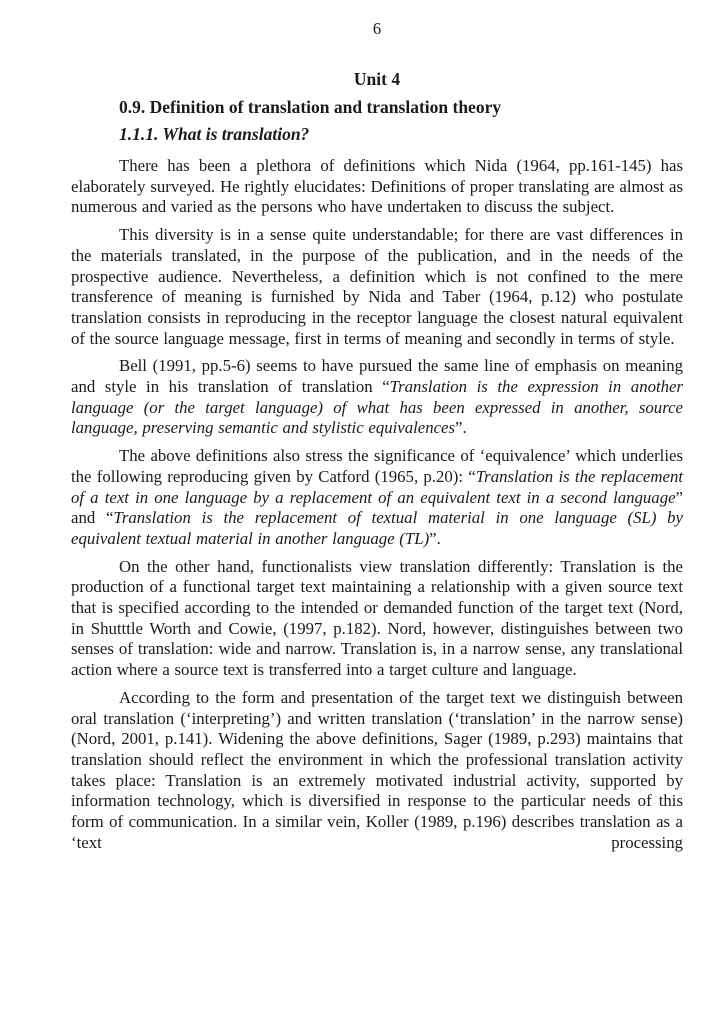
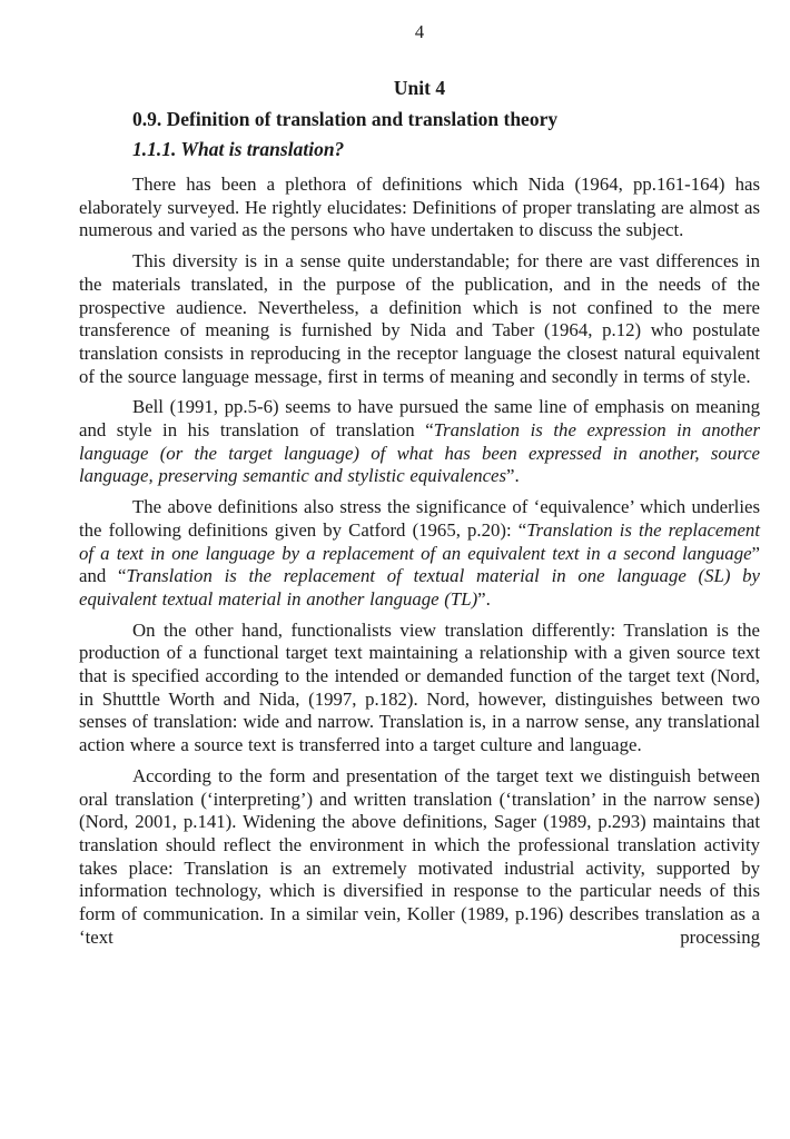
- 6
+ 4
  Unit 4
  0.9. Definition of translation and translation theory
  1.1.1. What is translation?
- There has been a plethora of definitions which Nida (1964, pp.161-145) has elaborately surveyed. He rightly elucidates: Definitions of proper translating are almost as numerous and varied as the persons who have undertaken to discuss the subject.
+ There has been a plethora of definitions which Nida (1964, pp.161-164) has elaborately surveyed. He rightly elucidates: Definitions of proper translating are almost as numerous and varied as the persons who have undertaken to discuss the subject.
  This diversity is in a sense quite understandable; for there are vast differences in the materials translated, in the purpose of the publication, and in the needs of the prospective audience. Nevertheless, a definition which is not confined to the mere transference of meaning is furnished by Nida and Taber (1964, p.12) who postulate translation consists in reproducing in the receptor language the closest natural equivalent of the source language message, first in terms of meaning and secondly in terms of style.
  Bell (1991, pp.5-6) seems to have pursued the same line of emphasis on meaning and style in his translation of translation “Translation is the expression in another language (or the target language) of what has been expressed in another, source language, preserving semantic and stylistic equivalences”.
- The above definitions also stress the significance of ‘equivalence’ which underlies the following reproducing given by Catford (1965, p.20): “Translation is the replacement of a text in one language by a replacement of an equivalent text in a second language” and “Translation is the replacement of textual material in one language (SL) by equivalent textual material in another language (TL)”.
+ The above definitions also stress the significance of ‘equivalence’ which underlies the following definitions given by Catford (1965, p.20): “Translation is the replacement of a text in one language by a replacement of an equivalent text in a second language” and “Translation is the replacement of textual material in one language (SL) by equivalent textual material in another language (TL)”.
- On the other hand, functionalists view translation differently: Translation is the production of a functional target text maintaining a relationship with a given source text that is specified according to the intended or demanded function of the target text (Nord, in Shutttle Worth and Cowie, (1997, p.182). Nord, however, distinguishes between two senses of translation: wide and narrow. Translation is, in a narrow sense, any translational action where a source text is transferred into a target culture and language.
+ On the other hand, functionalists view translation differently: Translation is the production of a functional target text maintaining a relationship with a given source text that is specified according to the intended or demanded function of the target text (Nord, in Shutttle Worth and Nida, (1997, p.182). Nord, however, distinguishes between two senses of translation: wide and narrow. Translation is, in a narrow sense, any translational action where a source text is transferred into a target culture and language.
  According to the form and presentation of the target text we distinguish between oral translation (‘interpreting’) and written translation (‘translation’ in the narrow sense) (Nord, 2001, p.141). Widening the above definitions, Sager (1989, p.293) maintains that translation should reflect the environment in which the professional translation activity takes place: Translation is an extremely motivated industrial activity, supported by information technology, which is diversified in response to the particular needs of this form of communication. In a similar vein, Koller (1989, p.196) describes translation as a ‘text processing
